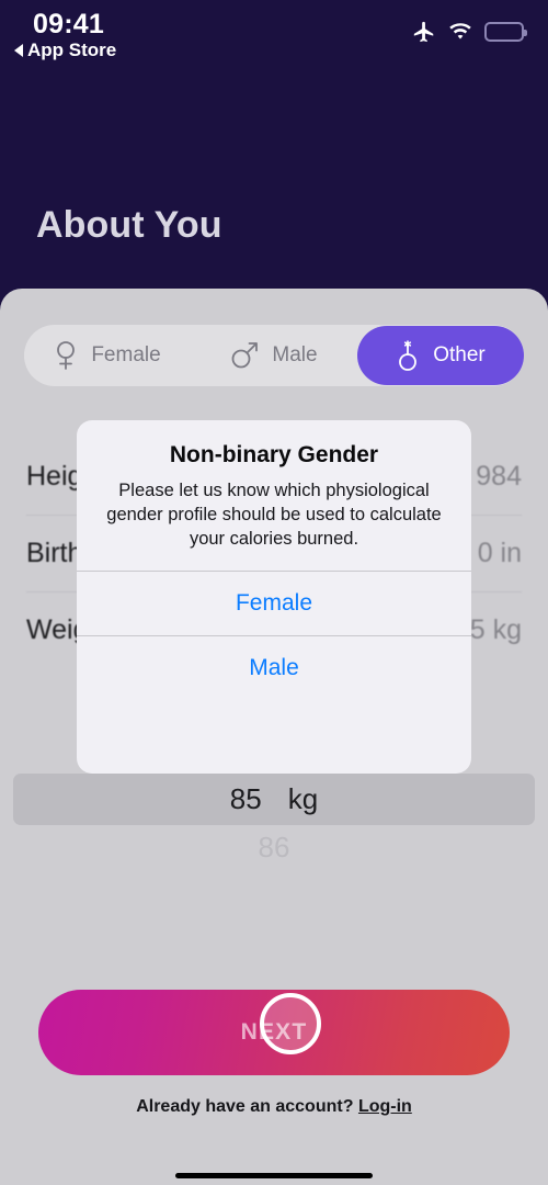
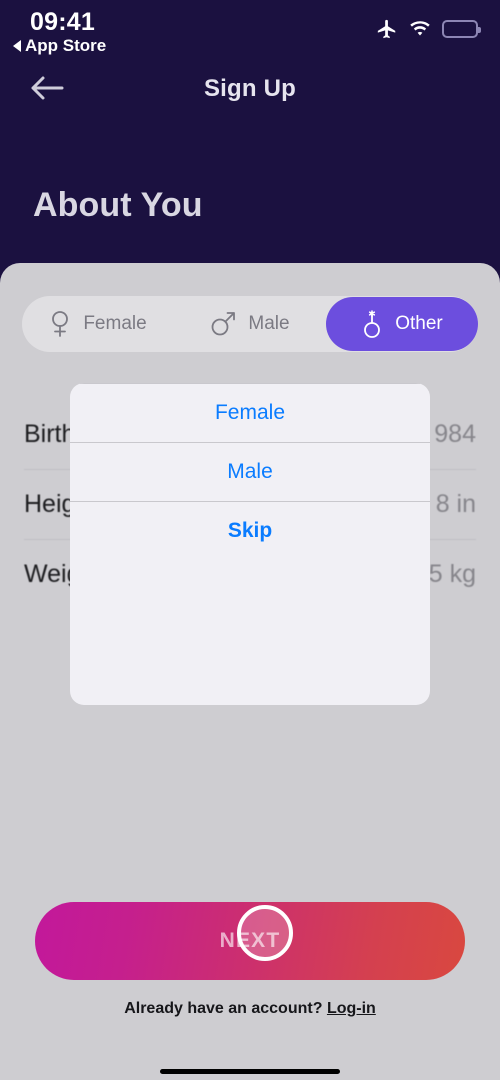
  09:41
  App Store
+ Sign Up
  About You
  Female
  Male
  Other
- Heig
+ Birth
  984
- Birth
+ Heig
- 0 in
+ 8 in
  Wei
  5 kg
- 85
- kg
  NEXT
  Already have an account? Log-in
- Non-binary Gender
- Please let us know which physiological gender profile should be used to calculate your calories burned.
  Female
  Male
+ Skip
